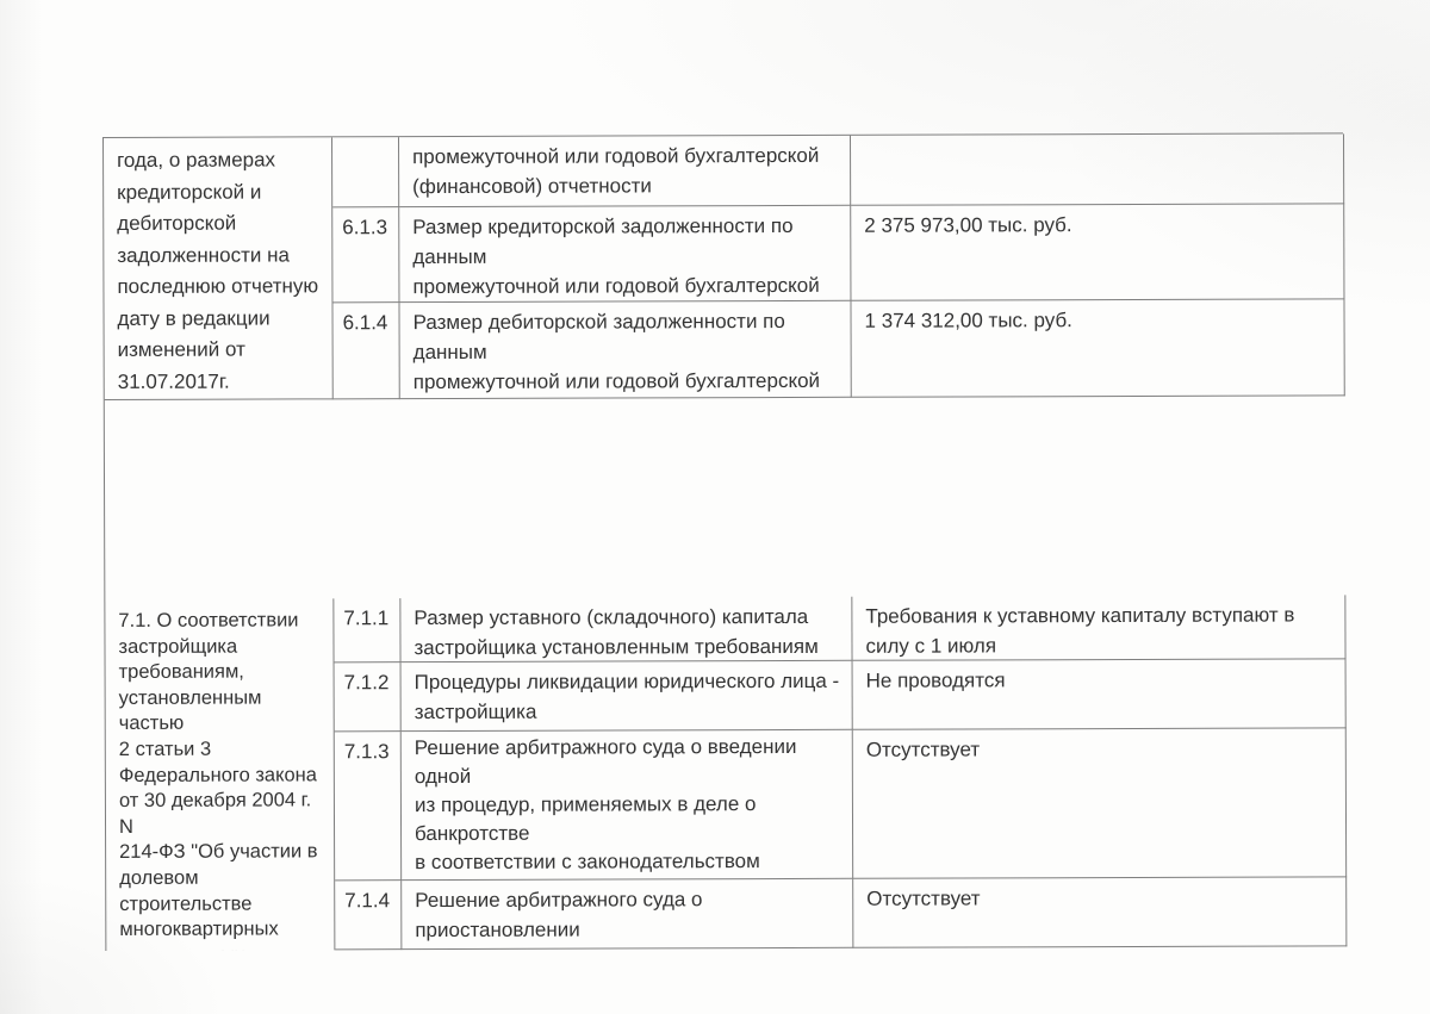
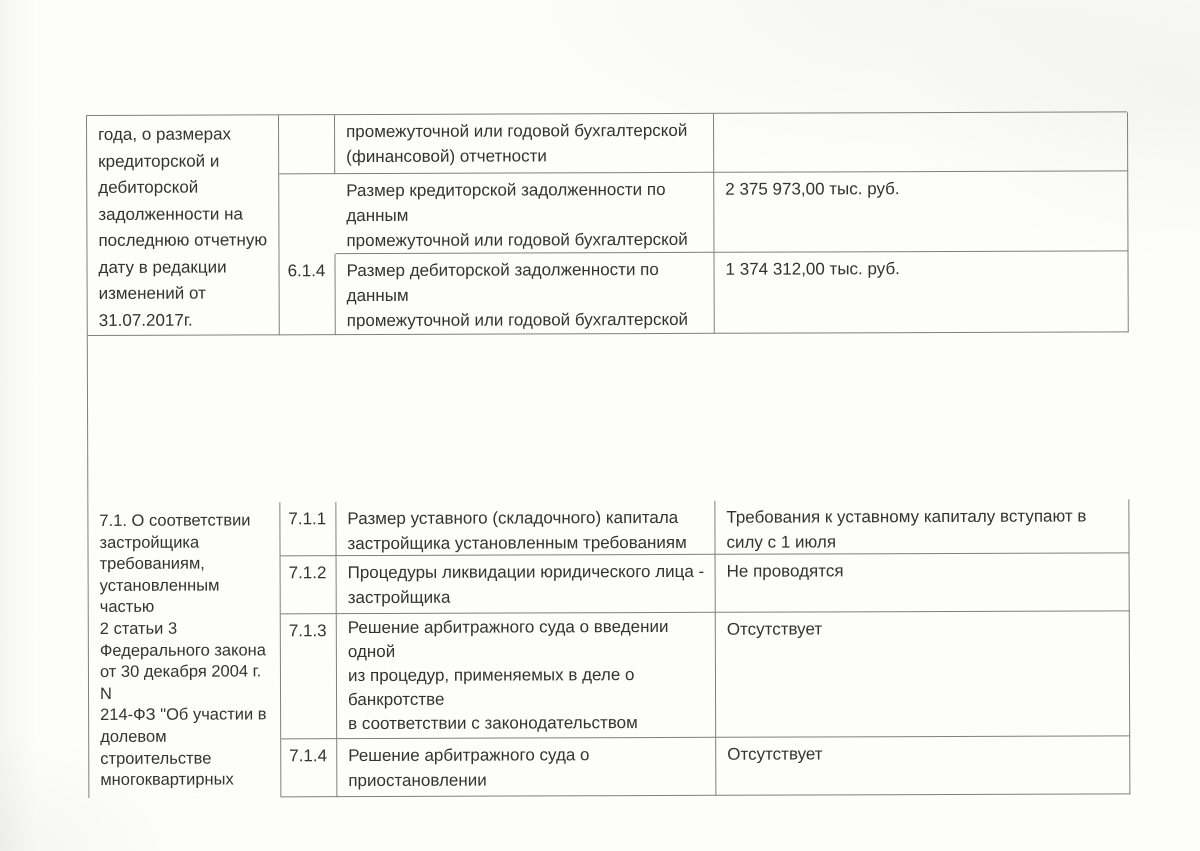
  года, о размерах
  кредиторской и
  дебиторской
  задолженности на
  последнюю отчетную
  дату в редакции
  изменений от
  31.07.2017г.
  промежуточной или годовой бухгалтерской
  (финансовой) отчетности
- 6.1.3
  Размер кредиторской задолженности по данным
  промежуточной или годовой бухгалтерской
  2 375 973,00 тыс. руб.
  6.1.4
  Размер дебиторской задолженности по данным
  промежуточной или годовой бухгалтерской
  1 374 312,00 тыс. руб.
  7.1. О соответствии
  застройщика
  требованиям,
  установленным частью
  2 статьи 3
  Федерального закона
  от 30 декабря 2004 г. N
  214-ФЗ "Об участии в
  долевом строительстве
  многоквартирных
  7.1.1
  Размер уставного (складочного) капитала
  застройщика установленным требованиям
  Требования к уставному капиталу вступают в силу с 1 июля
  7.1.2
  Процедуры ликвидации юридического лица -
  застройщика
  Не проводятся
  7.1.3
  Решение арбитражного суда о введении одной
  из процедур, применяемых в деле о банкротстве
  в соответствии с законодательством
  Отсутствует
  7.1.4
  Решение арбитражного суда о приостановлении
  Отсутствует
